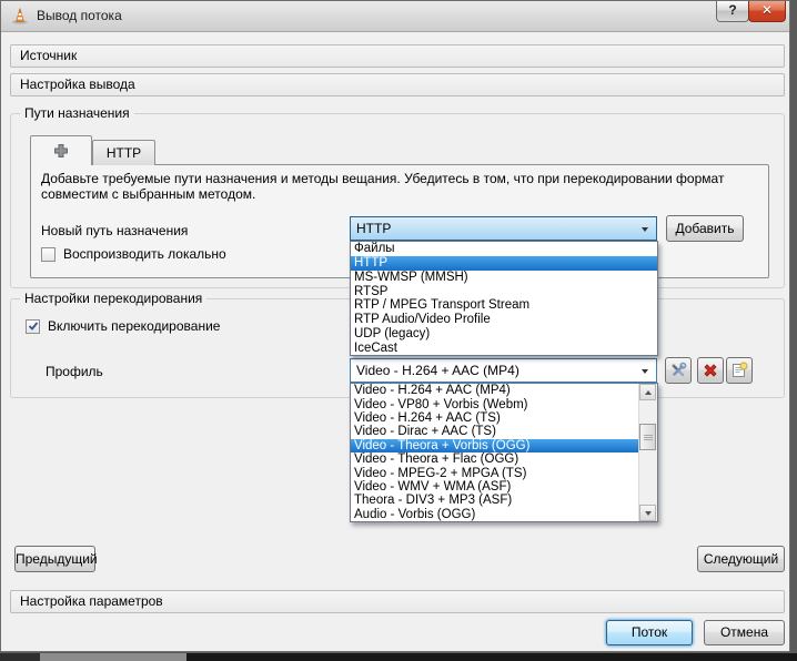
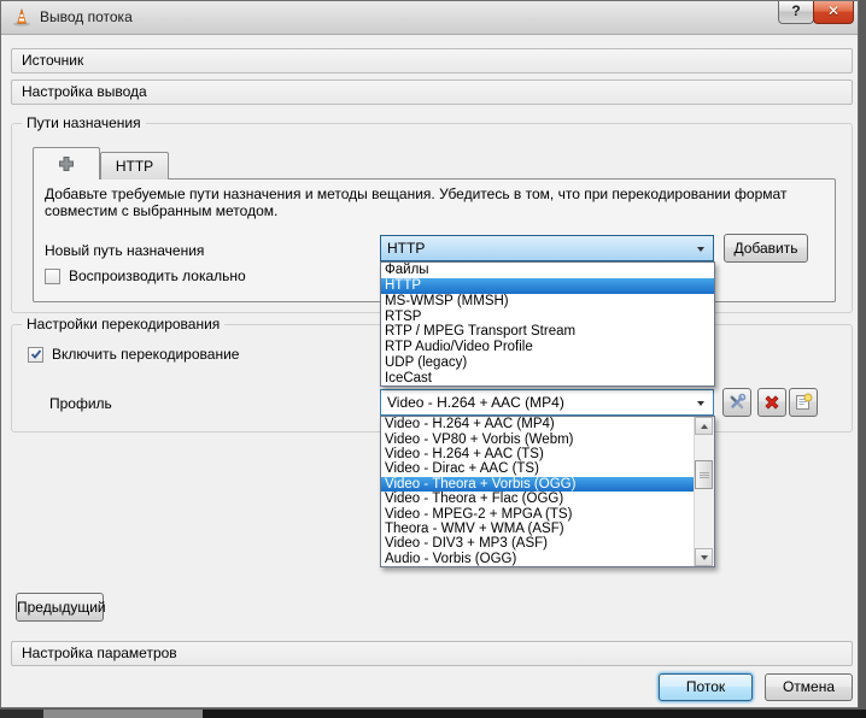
  Вывод потока
  ?
  ✕
  Источник
  Настройка вывода
  Настройка параметров
  Пути назначения
  HTTP
  Добавьте требуемые пути назначения и методы вещания. Убедитесь в том, что при перекодировании формат совместим с выбранным методом.
  Новый путь назначения
  HTTP
  Добавить
  Воспроизводить локально
  Файлы
  HTTP
  MS-WMSP (MMSH)
  RTSP
  RTP / MPEG Transport Stream
  RTP Audio/Video Profile
  UDP (legacy)
  IceCast
  Настройки перекодирования
  Включить перекодирование
  Профиль
  Video - H.264 + AAC (MP4)
  Video - H.264 + AAC (MP4)
  Video - VP80 + Vorbis (Webm)
  Video - H.264 + AAC (TS)
  Video - Dirac + AAC (TS)
  Video - Theora + Vorbis (OGG)
  Video - Theora + Flac (OGG)
  Video - MPEG-2 + MPGA (TS)
- Video - WMV + WMA (ASF)
+ Theora - WMV + WMA (ASF)
- Theora - DIV3 + MP3 (ASF)
+ Video - DIV3 + MP3 (ASF)
  Audio - Vorbis (OGG)
  Предыдущий
- Следующий
  Поток
  Отмена
